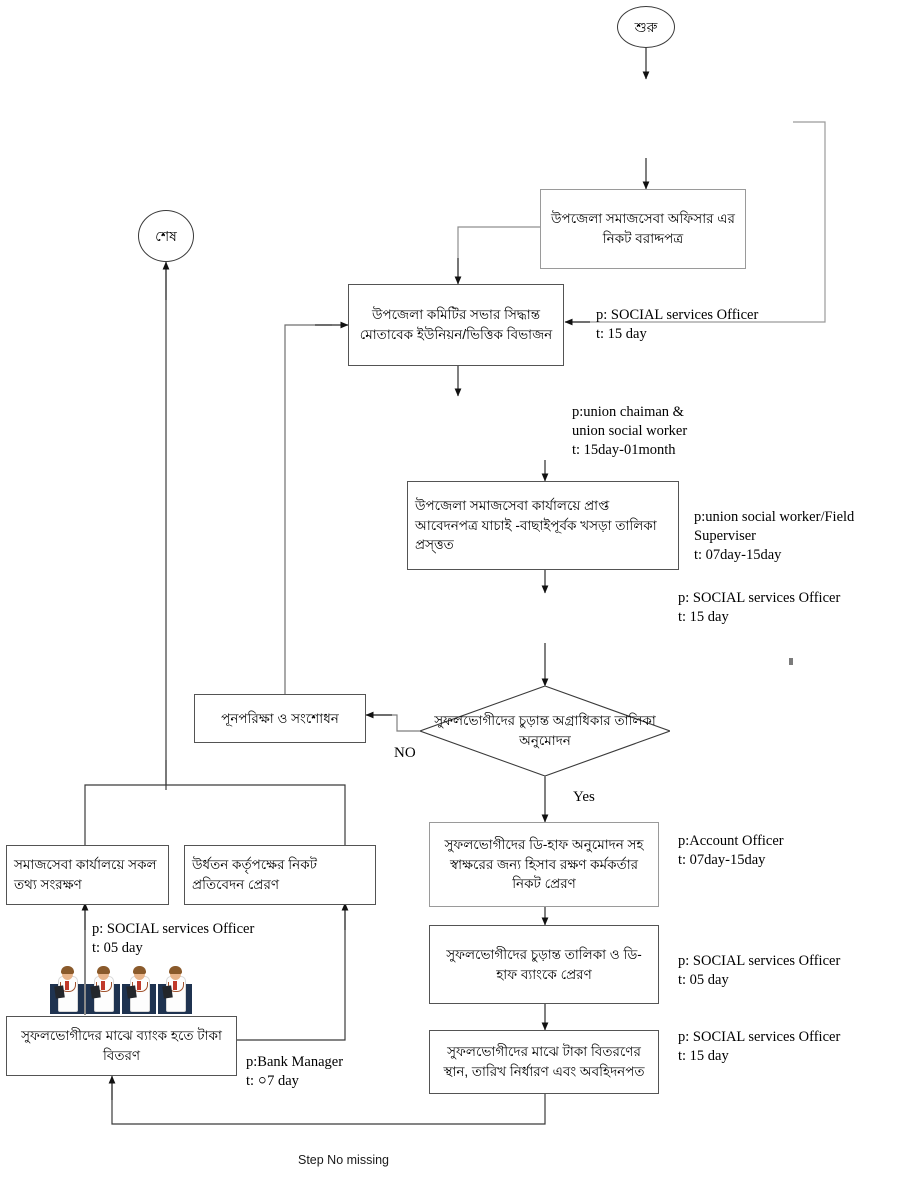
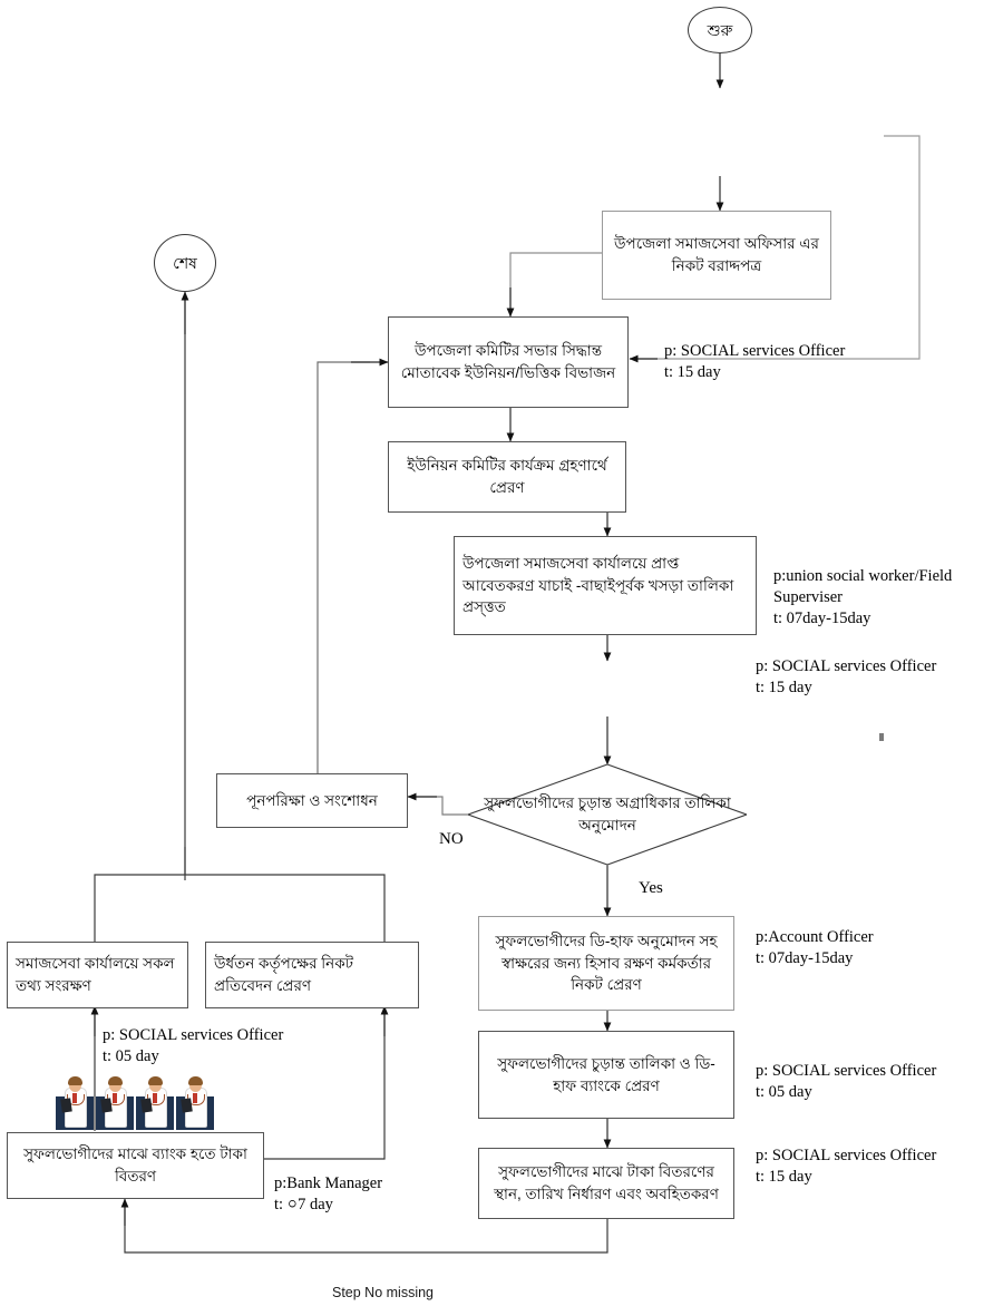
  শুরু
  শেষ
  উপজেলা সমাজসেবা অফিসার এর নিকট বরাদ্দপত্র
  উপজেলা কমিটির সভার সিদ্ধান্ত মোতাবেক ইউনিয়ন/ভিত্তিক বিভাজন
+ ইউনিয়ন কমিটির কার্যক্রম গ্রহণার্থে প্রেরণ
- উপজেলা সমাজসেবা কার্যালয়ে প্রাপ্ত আবেদনপত্র যাচাই -বাছাইপূর্বক খসড়া তালিকা প্রস্ত্তত
+ উপজেলা সমাজসেবা কার্যালয়ে প্রাপ্ত আবেতকরণ্র যাচাই -বাছাইপূর্বক খসড়া তালিকা প্রস্ত্তত
  পূনপরিক্ষা ও সংশোধন
  সমাজসেবা কার্যালয়ে সকল তথ্য সংরক্ষণ
  উর্ধতন কর্তৃপক্ষের নিকট প্রতিবেদন প্রেরণ
  সুফলভোগীদের মাঝে ব্যাংক হতে টাকা বিতরণ
  সুফলভোগীদের ডি-হাফ অনুমোদন সহ স্বাক্ষরের জন্য হিসাব রক্ষণ কর্মকর্তার নিকট প্রেরণ
  সুফলভোগীদের চুড়ান্ত তালিকা ও ডি-হাফ ব্যাংকে প্রেরণ
- সুফলভোগীদের মাঝে টাকা বিতরণের স্থান, তারিখ নির্ধারণ এবং অবহিদনপত
+ সুফলভোগীদের মাঝে টাকা বিতরণের স্থান, তারিখ নির্ধারণ এবং অবহিতকরণ
  সুফলভোগীদের চুড়ান্ত অগ্রাধিকার তালিকা অনুমোদন
  NO
  Yes
  p: SOCIAL services Officer
  t: 15 day
- p:union chaiman &
- union social worker
- t: 15day-01month
  p:union social worker/Field
  Superviser
  t: 07day-15day
  p: SOCIAL services Officer
  t: 15 day
  p:Account Officer
  t: 07day-15day
  p: SOCIAL services Officer
  t: 05 day
  p: SOCIAL services Officer
  t: 15 day
  p: SOCIAL services Officer
  t: 05 day
  p:Bank Manager
  t: ০7 day
  Step No missing
